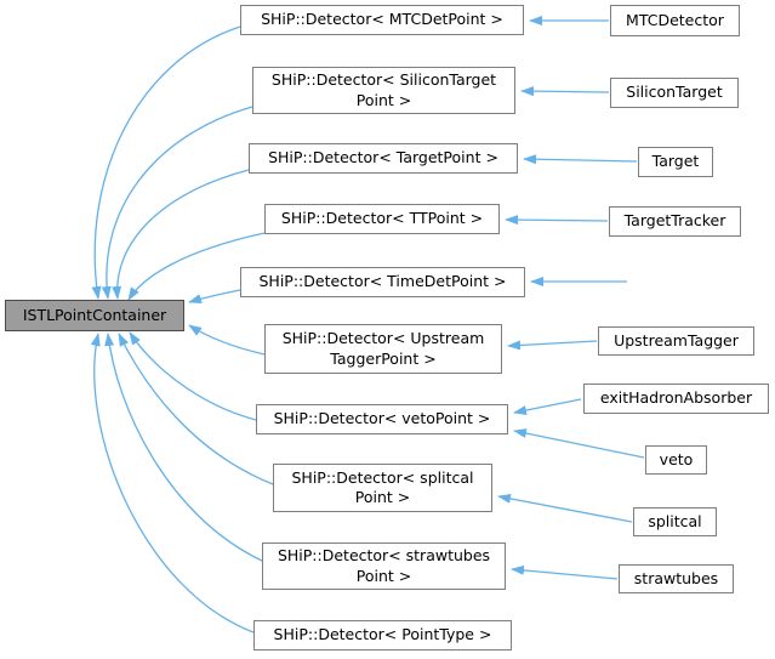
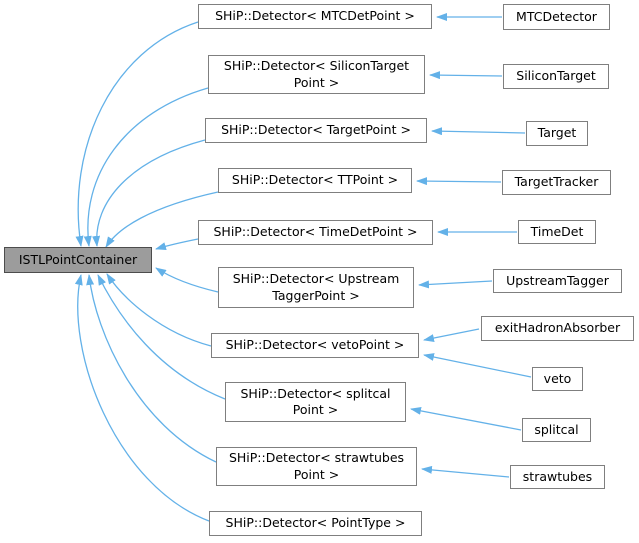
  ISTLPointContainer
  SHiP::Detector< MTCDetPoint >
  SHiP::Detector< SiliconTarget
  Point >
  SHiP::Detector< TargetPoint >
  SHiP::Detector< TTPoint >
  SHiP::Detector< TimeDetPoint >
  SHiP::Detector< Upstream
  TaggerPoint >
  SHiP::Detector< vetoPoint >
  SHiP::Detector< splitcal
  Point >
  SHiP::Detector< strawtubes
  Point >
  SHiP::Detector< PointType >
  MTCDetector
  SiliconTarget
  Target
  TargetTracker
+ TimeDet
  UpstreamTagger
  exitHadronAbsorber
  veto
  splitcal
  strawtubes
